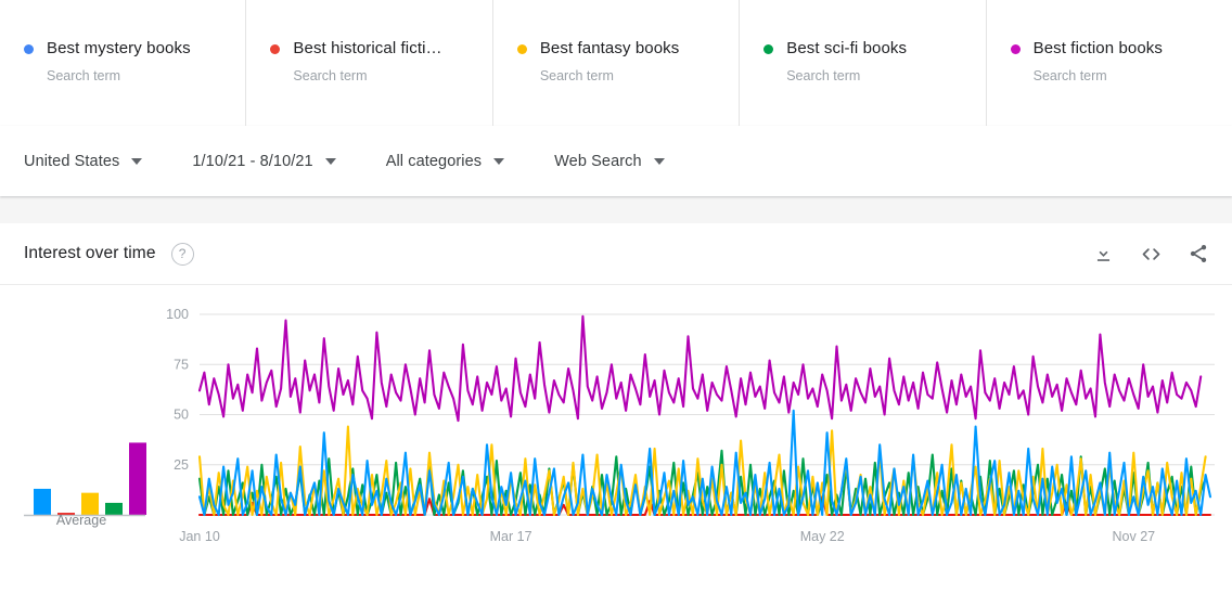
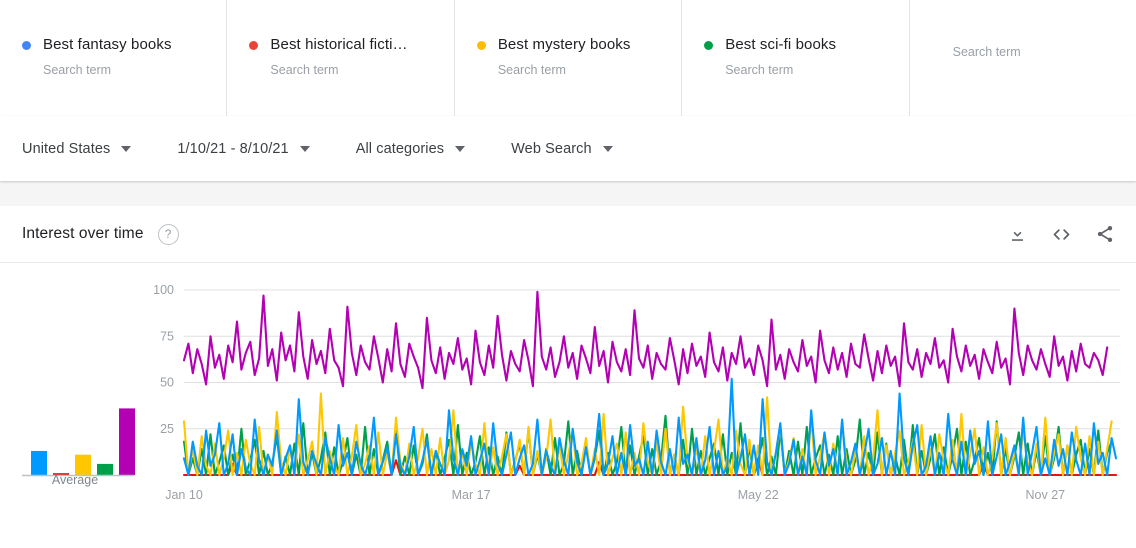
- Best mystery books
+ Best fantasy books
  Search term
  Best historical ficti…
  Search term
- Best fantasy books
+ Best mystery books
  Search term
  Best sci-fi books
  Search term
- Best fiction books
  Search term
  United States
  1/10/21 - 8/10/21
  All categories
  Web Search
  Interest over time
  ?
  Average
  100
  75
  50
  25
  Jan 10
  Mar 17
  May 22
  Nov 27
